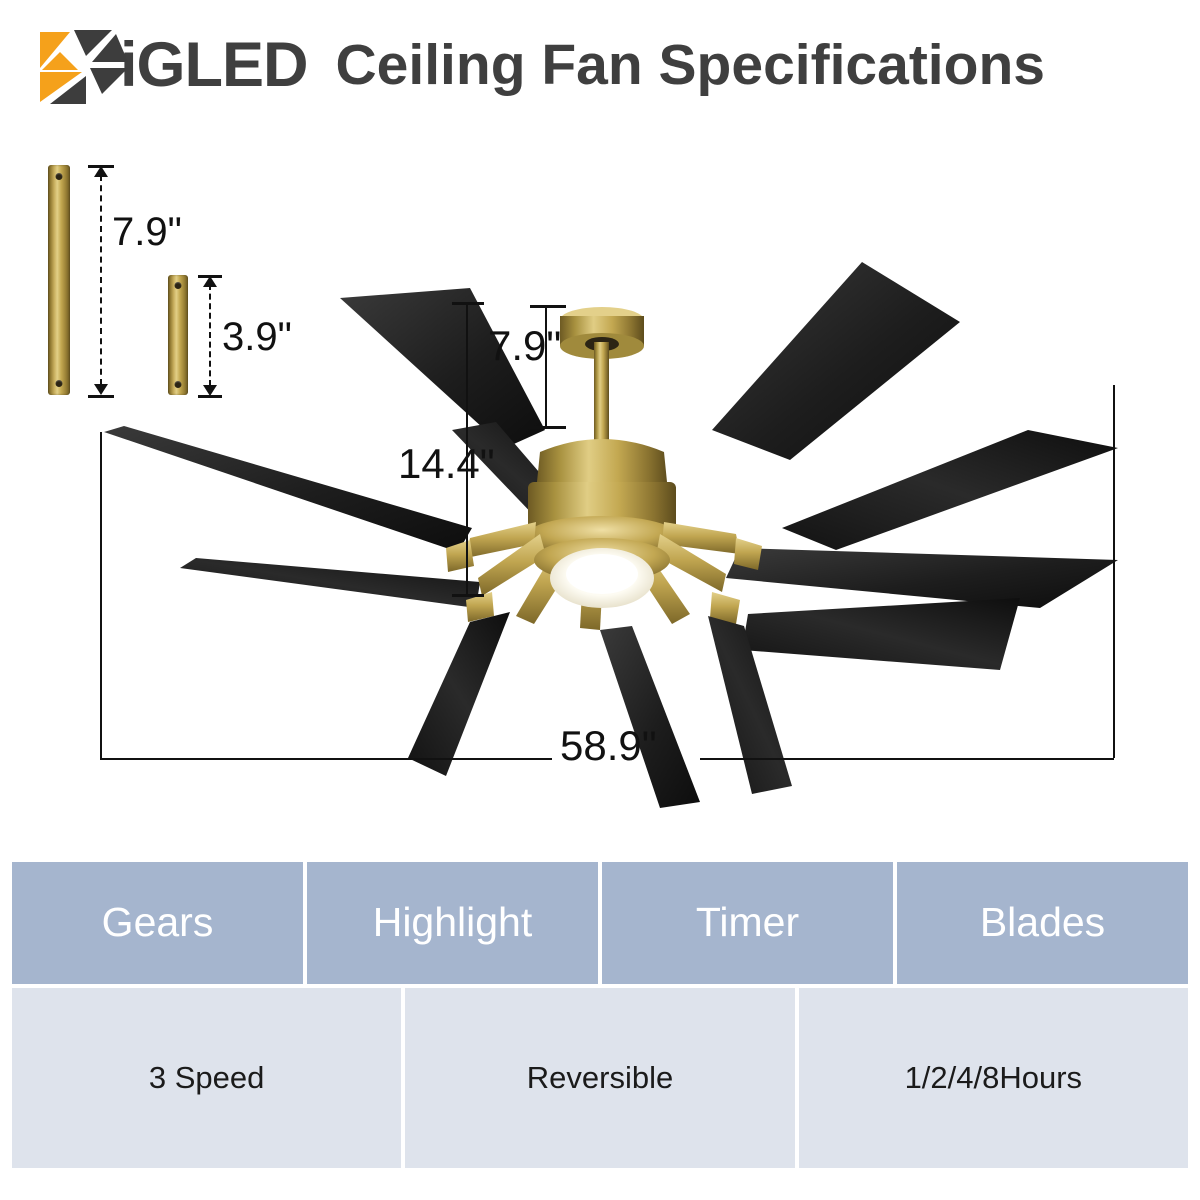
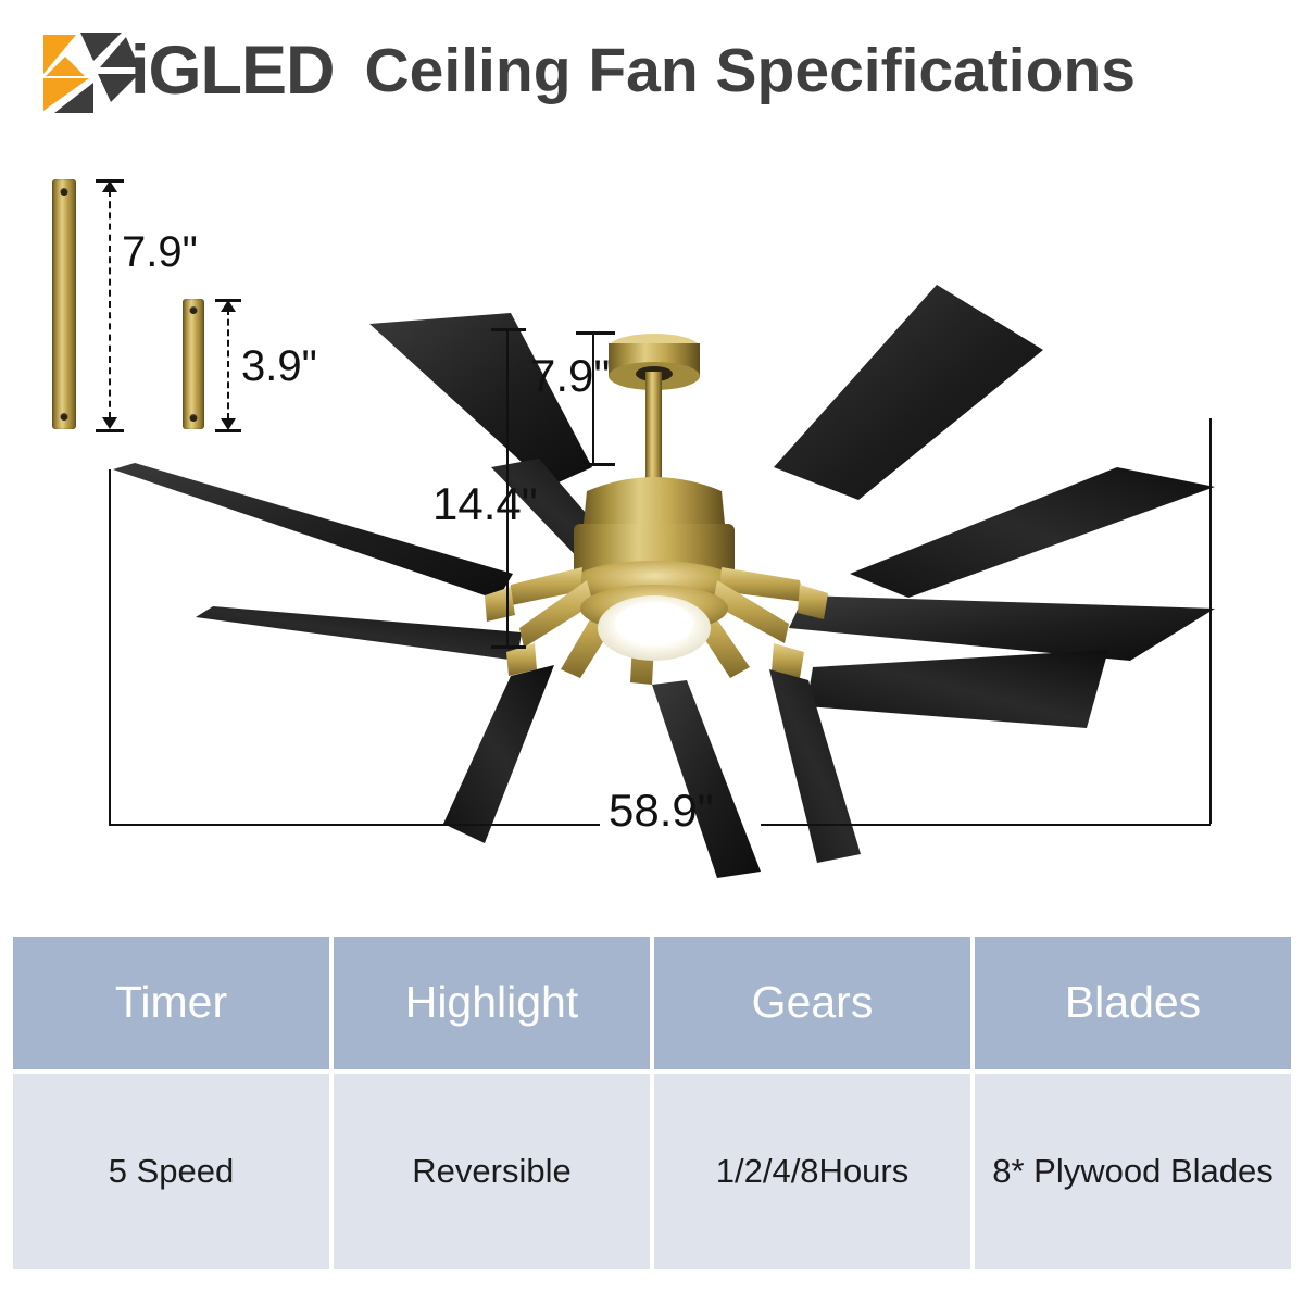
  iGLED
  Ceiling Fan Specifications
  7.9"
  3.9"
  7.9"
  14.4"
  58.9"
- Gears
+ Timer
  Highlight
- Timer
+ Gears
  Blades
- 3 Speed
+ 5 Speed
  Reversible
  1/2/4/8Hours
+ 8* Plywood Blades
